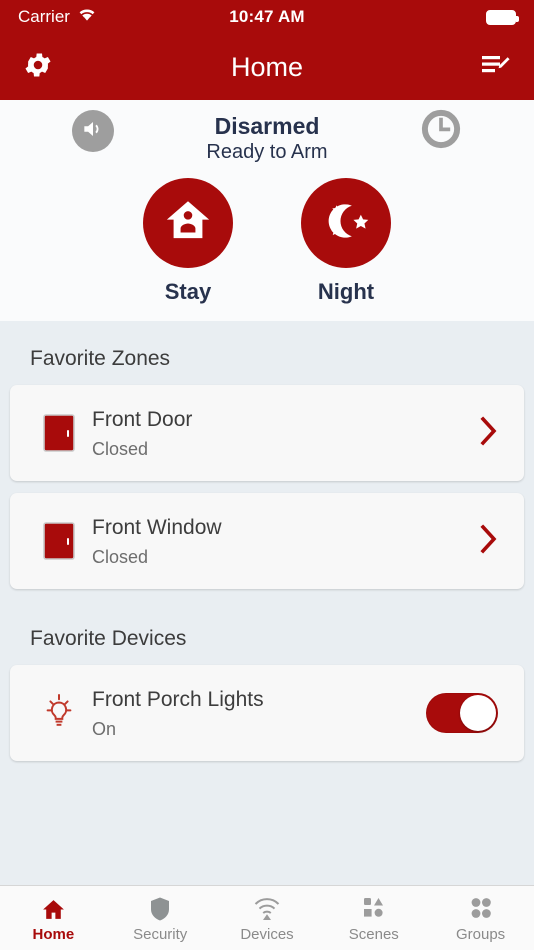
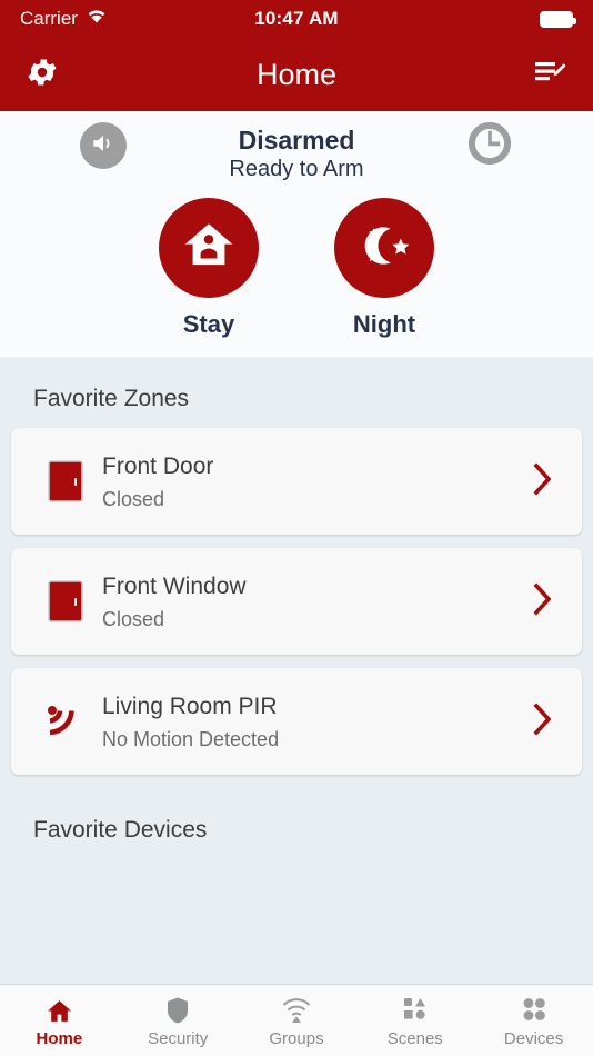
  Carrier
  10:47 AM
  Home
  Disarmed
  Ready to Arm
  Stay
  Night
  Favorite Zones
  Front Door
  Closed
  Front Window
  Closed
+ Living Room PIR
+ No Motion Detected
  Favorite Devices
- Front Porch Lights
- On
  Home
  Security
- Devices
+ Groups
  Scenes
- Groups
+ Devices
